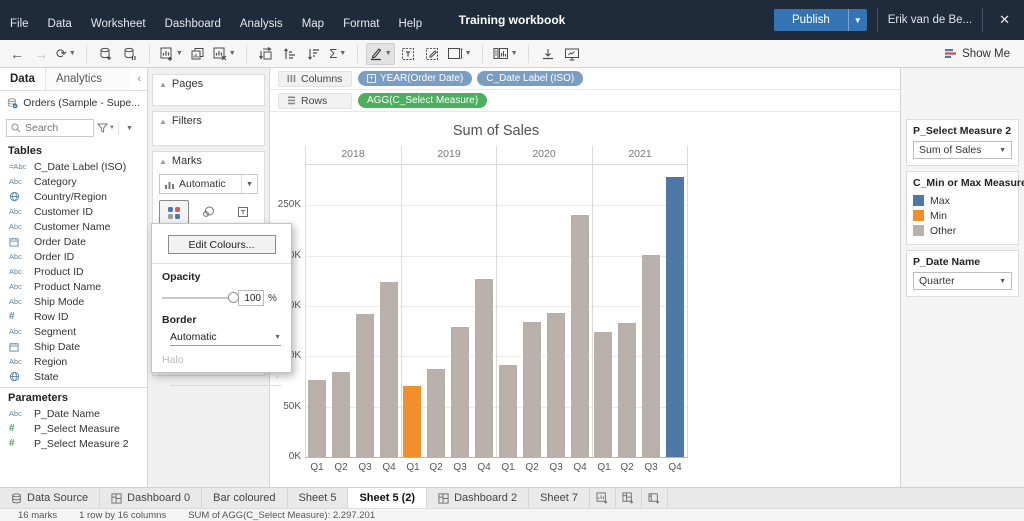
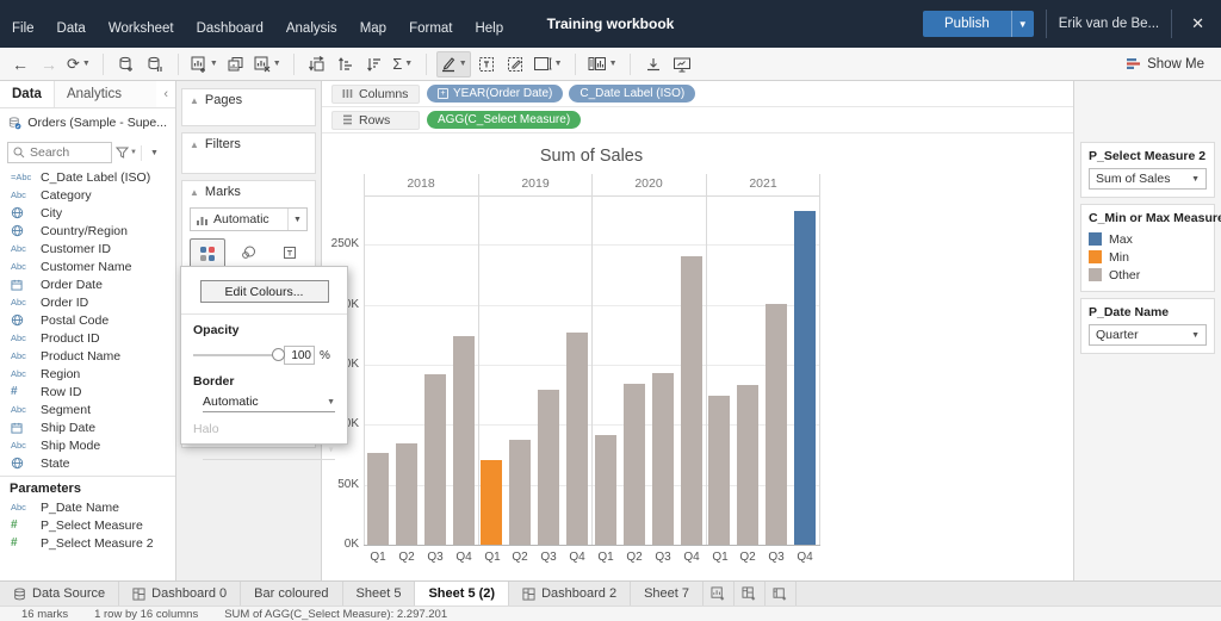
  File
  Data
  Worksheet
  Dashboard
  Analysis
  Map
  Format
  Help
  Training workbook
  Publish
  ▼
  Erik van de Be...
  ✕
  ←
  →
  ⟳
  Σ
  Show Me
  Data
  Analytics
  ‹
  Orders (Sample - Supe...
  Search
- Tables
  =Abc
  C_Date Label (ISO)
  Abc
  Category
+ City
  Country/Region
  Abc
  Customer ID
  Abc
  Customer Name
  Order Date
  Abc
  Order ID
+ Postal Code
  Abc
  Product ID
  Abc
  Product Name
  Abc
- Ship Mode
+ Region
  #
  Row ID
  Abc
  Segment
  Ship Date
  Abc
- Region
+ Ship Mode
  State
  Parameters
  Abc
  P_Date Name
  #
  P_Select Measure
  #
  P_Select Measure 2
  ▲
  Pages
  ▲
  Filters
  ▲
  Marks
  Automatic
  Columns
  YEAR(Order Date)
  C_Date Label (ISO)
  Rows
  AGG(C_Select Measure)
  Sum of Sales
  0K
  50K
  250K
  2018
  2019
  2020
  2021
  Q1
  Q2
  Q3
  Q4
  Q1
  Q2
  Q3
  Q4
  Q1
  Q2
  Q3
  Q4
  Q1
  Q2
  Q3
  Q4
  P_Select Measure 2
  Sum of Sales
  C_Min or Max Measur
  Max
  Min
  Other
  P_Date Name
  Quarter
  Edit Colours...
  Opacity
  100
  %
  Border
  Automatic
  Halo
  Data Source
  Dashboard 0
  Bar coloured
  Sheet 5
  Sheet 5 (2)
  Dashboard 2
  Sheet 7
  16 marks
  1 row by 16 columns
  SUM of AGG(C_Select Measure): 2.297.201
